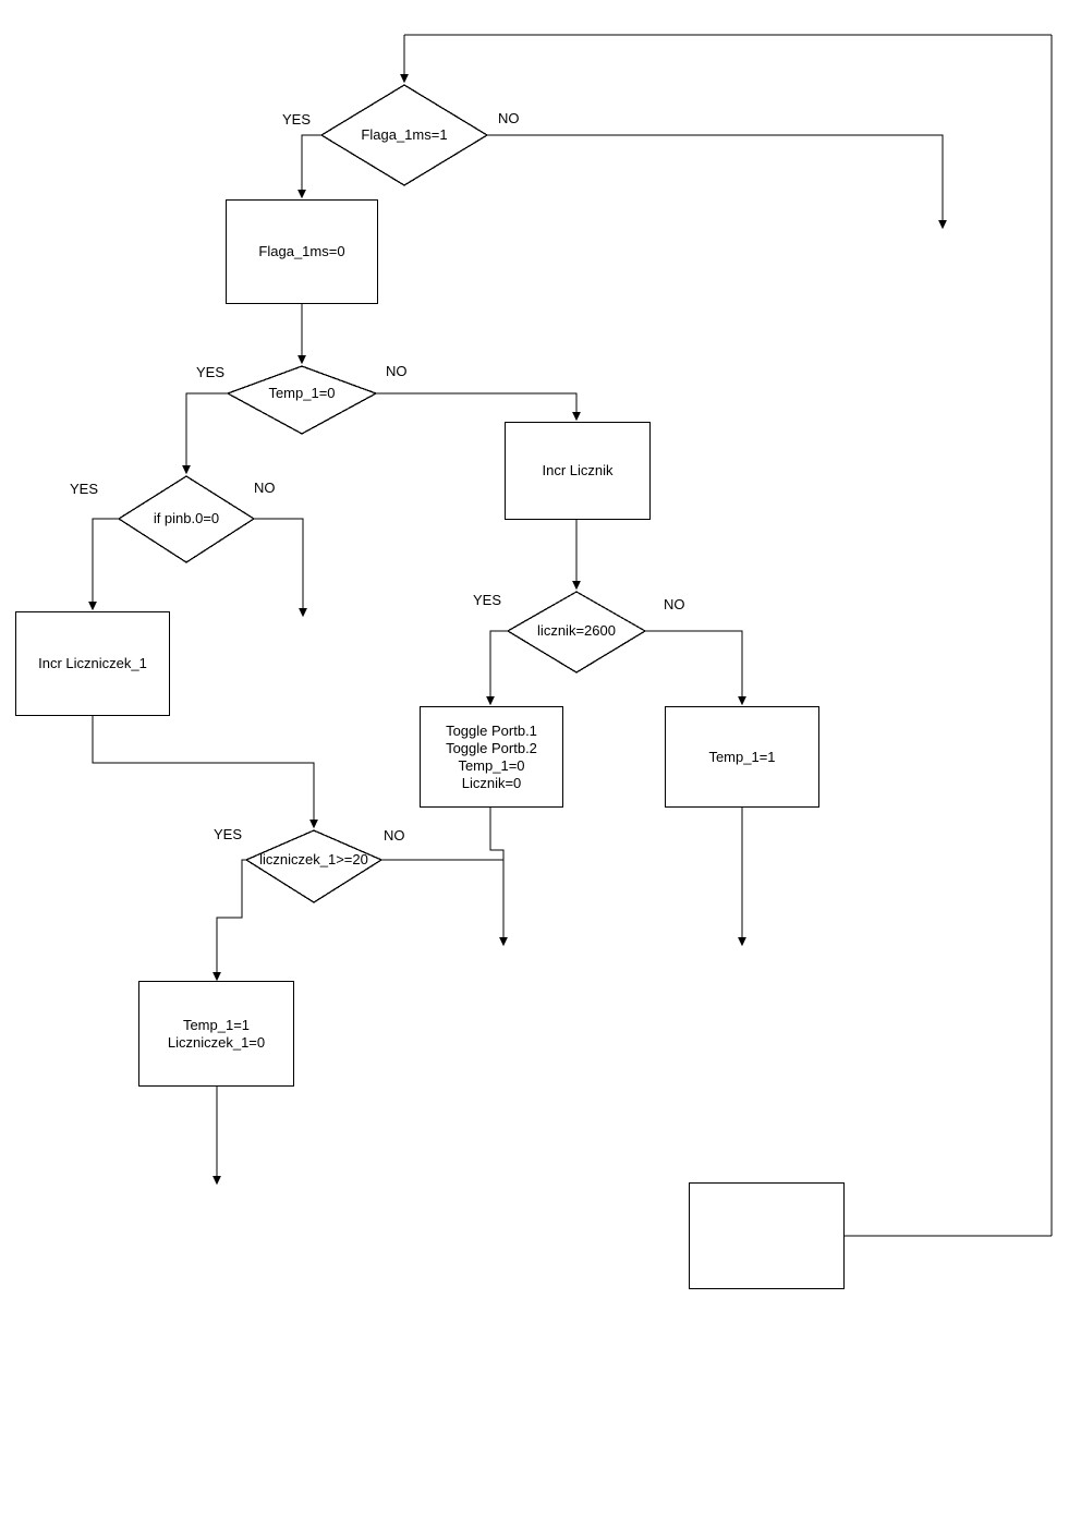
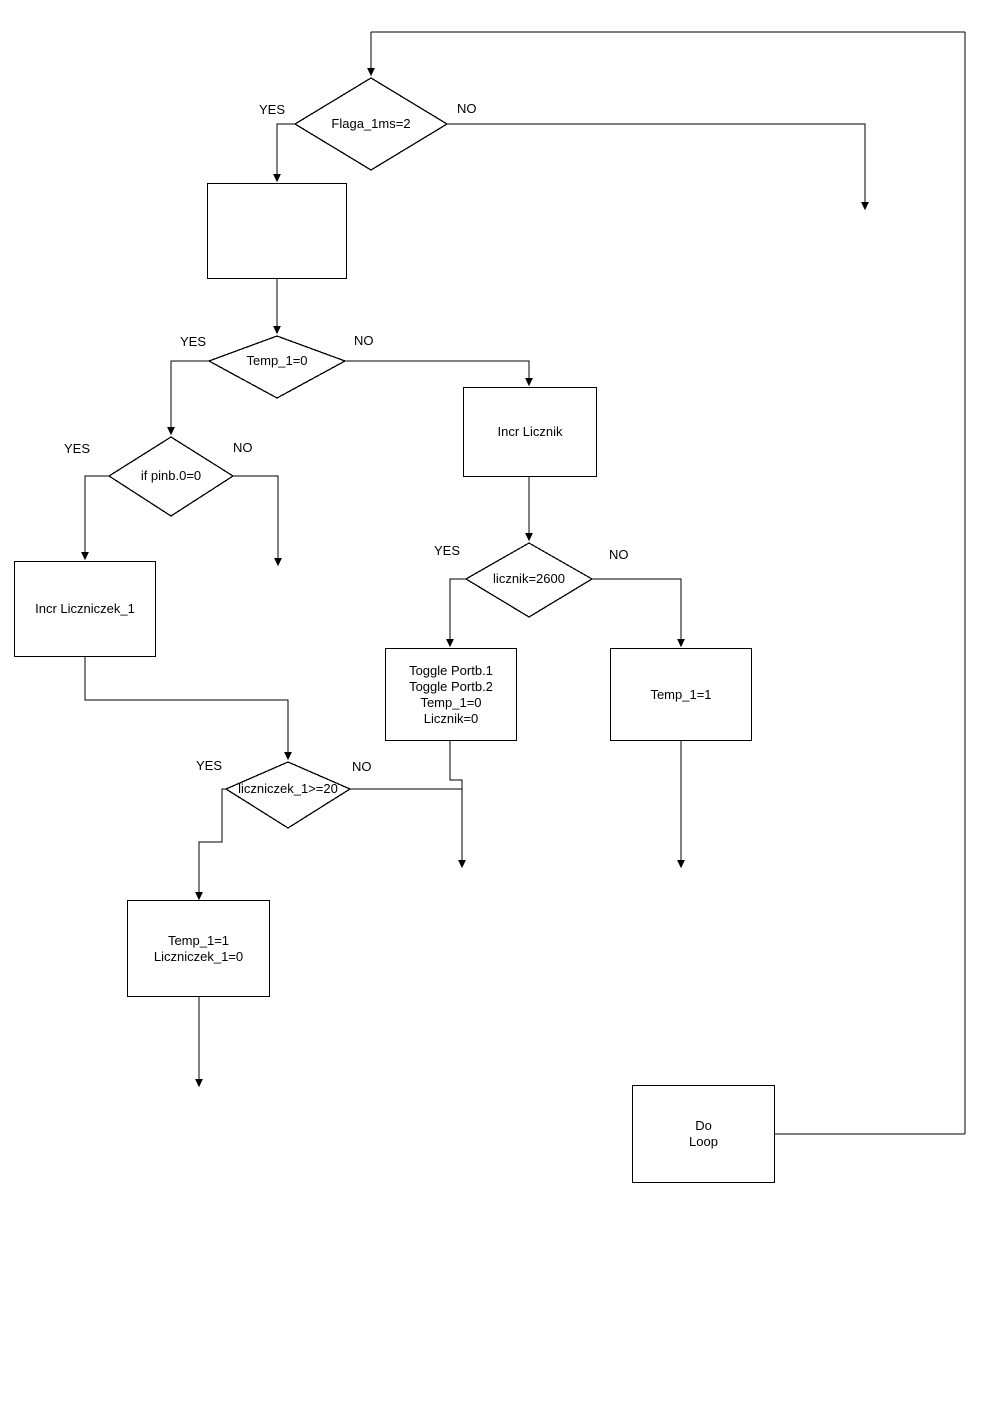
- Flaga_1ms=0
  Incr Licznik
  Incr Liczniczek_1
  Toggle Portb.1
  Toggle Portb.2
  Temp_1=0
  Licznik=0
  Temp_1=1
  Temp_1=1
  Liczniczek_1=0
+ Do
+ Loop
- Flaga_1ms=1
+ Flaga_1ms=2
  Temp_1=0
  if pinb.0=0
  licznik=2600
  liczniczek_1>=20
  YES
  NO
  YES
  NO
  YES
  NO
  YES
  NO
  YES
  NO
